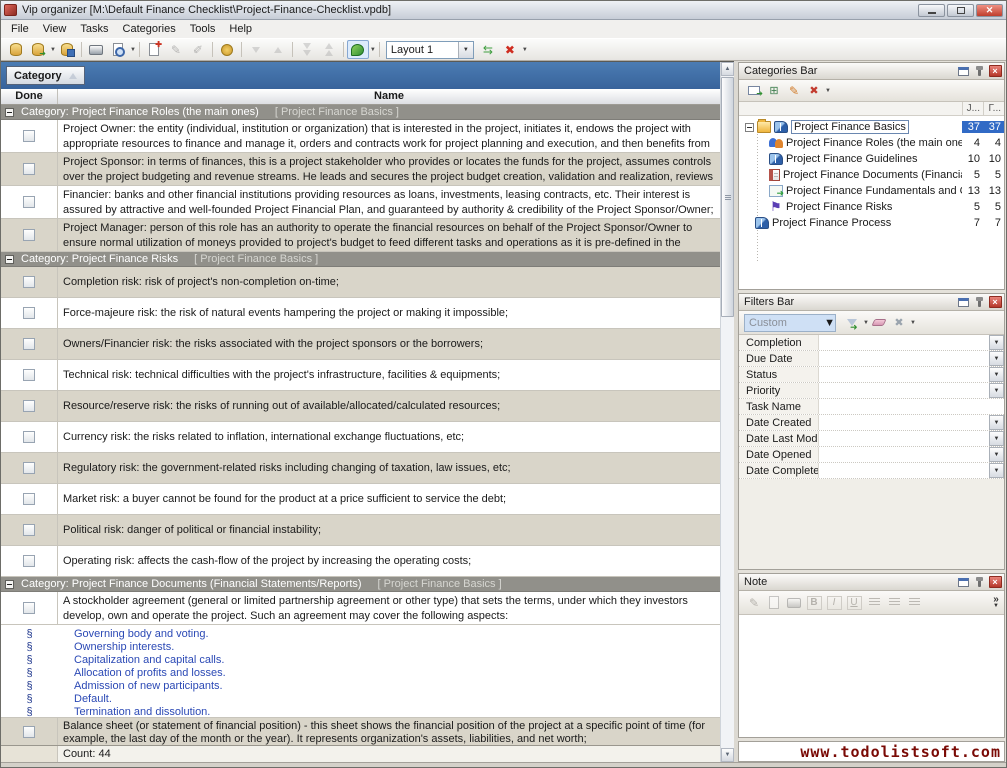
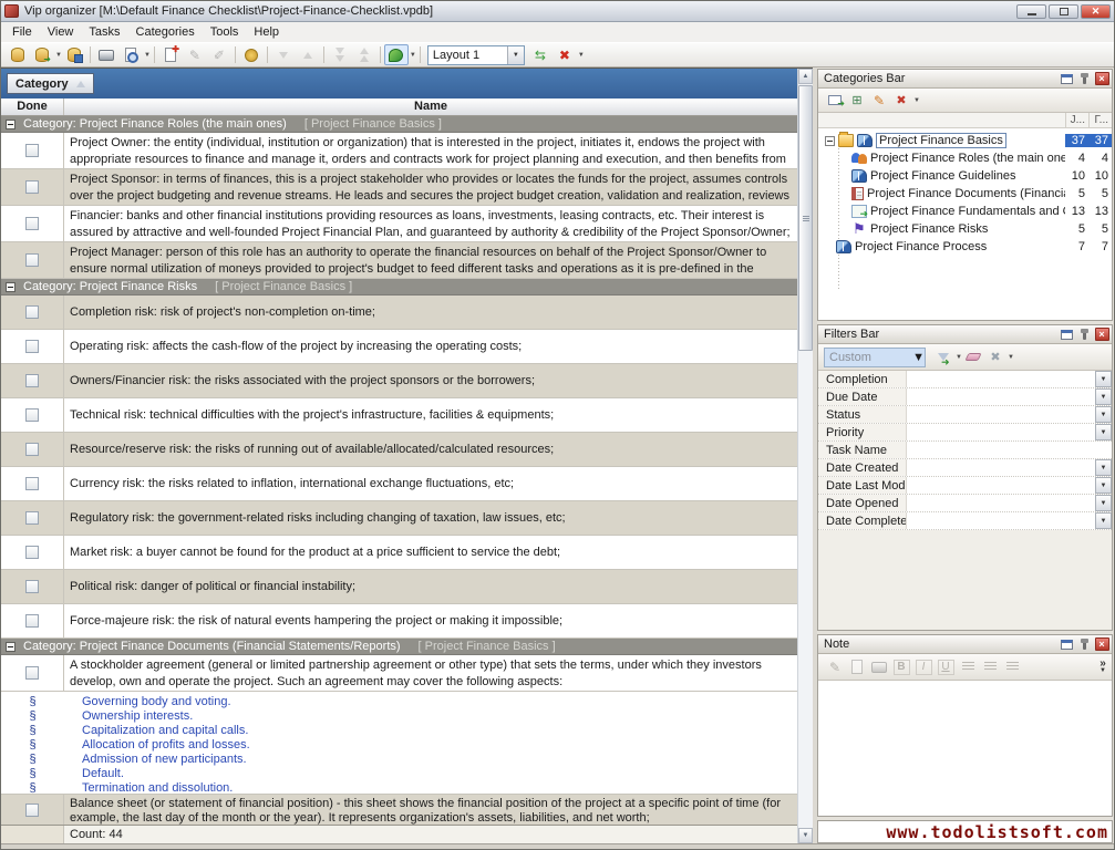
  Vip organizer [M:\Default Finance Checklist\Project-Finance-Checklist.vpdb]
  ✕
  File
  View
  Tasks
  Categories
  Tools
  Help
  ✎
  ✐
  Layout 1
  ⇆
  ✖
  Category
  Done
  Name
  Category: Project Finance Roles (the main ones)
  [ Project Finance Basics ]
  Project Owner: the entity (individual, institution or organization) that is interested in the project, initiates it, endows the project with appropriate resources to finance and manage it, orders and contracts work for project planning and execution, and then benefits from
  Project Sponsor: in terms of finances, this is a project stakeholder who provides or locates the funds for the project, assumes controls over the project budgeting and revenue streams. He leads and secures the project budget creation, validation and realization, reviews
  Financier: banks and other financial institutions providing resources as loans, investments, leasing contracts, etc. Their interest is assured by attractive and well-founded Project Financial Plan, and guaranteed by authority & credibility of the Project Sponsor/Owner;
  Project Manager: person of this role has an authority to operate the financial resources on behalf of the Project Sponsor/Owner to ensure normal utilization of moneys provided to project's budget to feed different tasks and operations as it is pre-defined in the
  Category: Project Finance Risks
  [ Project Finance Basics ]
  Completion risk: risk of project's non-completion on-time;
- Force-majeure risk: the risk of natural events hampering the project or making it impossible;
+ Operating risk: affects the cash-flow of the project by increasing the operating costs;
  Owners/Financier risk: the risks associated with the project sponsors or the borrowers;
  Technical risk: technical difficulties with the project's infrastructure, facilities & equipments;
  Resource/reserve risk: the risks of running out of available/allocated/calculated resources;
  Currency risk: the risks related to inflation, international exchange fluctuations, etc;
  Regulatory risk: the government-related risks including changing of taxation, law issues, etc;
  Market risk: a buyer cannot be found for the product at a price sufficient to service the debt;
  Political risk: danger of political or financial instability;
- Operating risk: affects the cash-flow of the project by increasing the operating costs;
+ Force-majeure risk: the risk of natural events hampering the project or making it impossible;
  Category: Project Finance Documents (Financial Statements/Reports)
  [ Project Finance Basics ]
  A stockholder agreement (general or limited partnership agreement or other type) that sets the terms, under which they investors develop, own and operate the project. Such an agreement may cover the following aspects:
  §
  Governing body and voting.
  §
  Ownership interests.
  §
  Capitalization and capital calls.
  §
  Allocation of profits and losses.
  §
  Admission of new participants.
  §
  Default.
  §
  Termination and dissolution.
  Balance sheet (or statement of financial position) - this sheet shows the financial position of the project at a specific point of time (for example, the last day of the month or the year). It represents organization's assets, liabilities, and net worth;
  Count: 44
  Categories Bar
  ×
  ⊞
  ✎
  ✖
  J...
  Г...
  Project Finance Basics
  37
  37
  Project Finance Roles (the main one
  4
  4
  Project Finance Guidelines
  10
  10
  5
  5
  Project Finance Fundamentals and
  13
  13
  Project Finance Risks
  5
  5
  Project Finance Process
  7
  7
  Filters Bar
  ×
  Custom
  ▼
  ✖
  Completion
  Due Date
  Status
  Priority
  Task Name
  Date Created
  Date Opened
  Date Complete
  Note
  ×
  ✎
  B
  I
  U
  »
  www.todolistsoft.com
